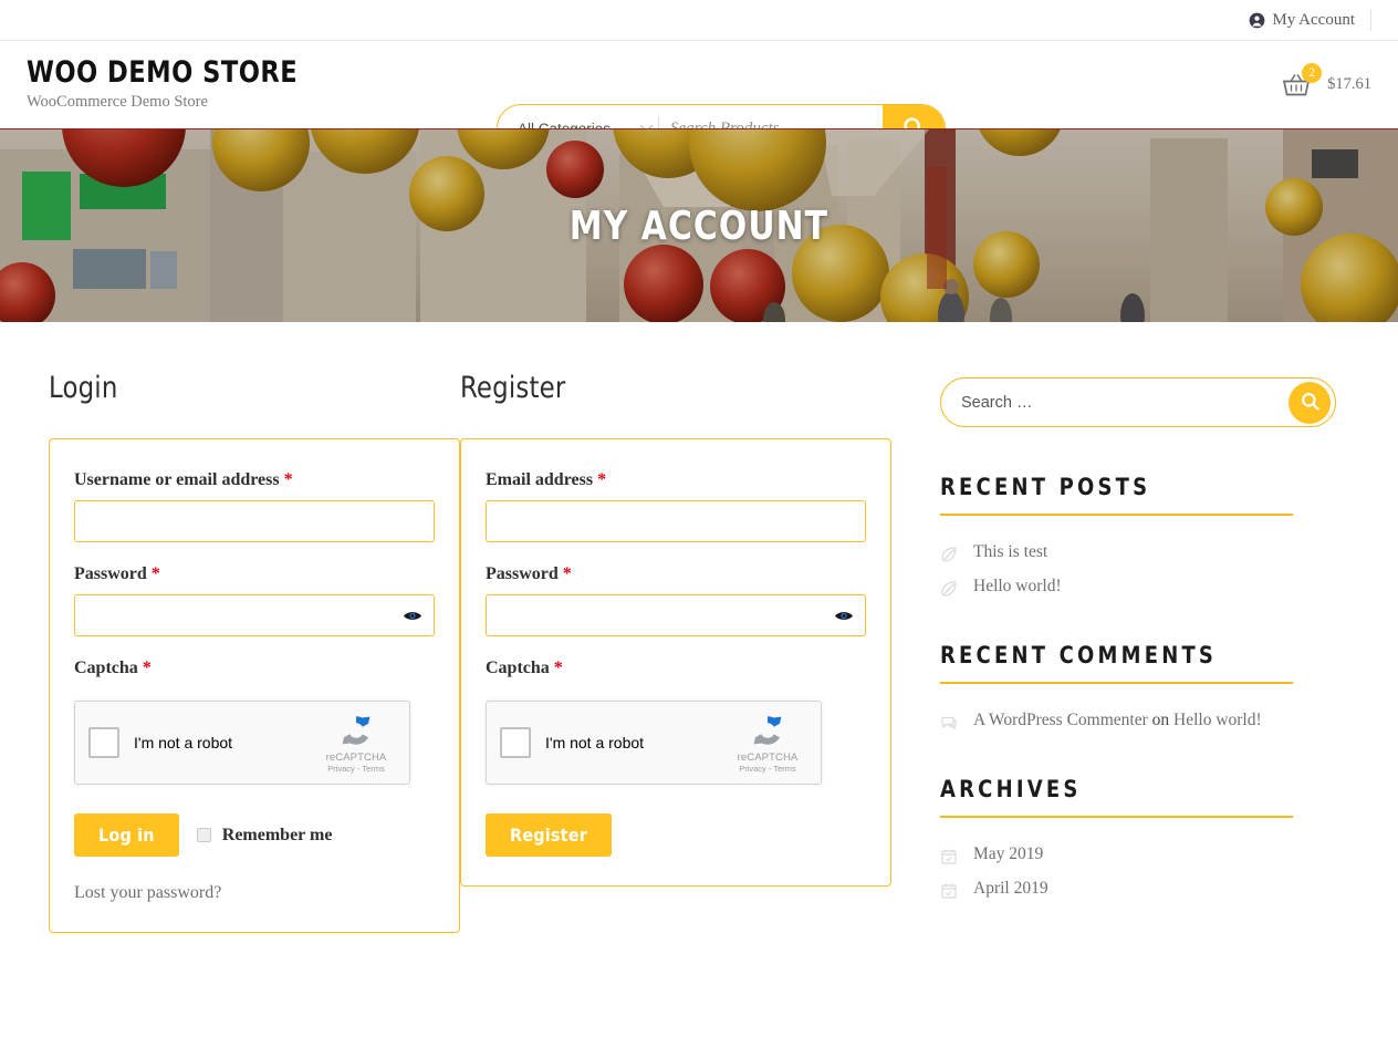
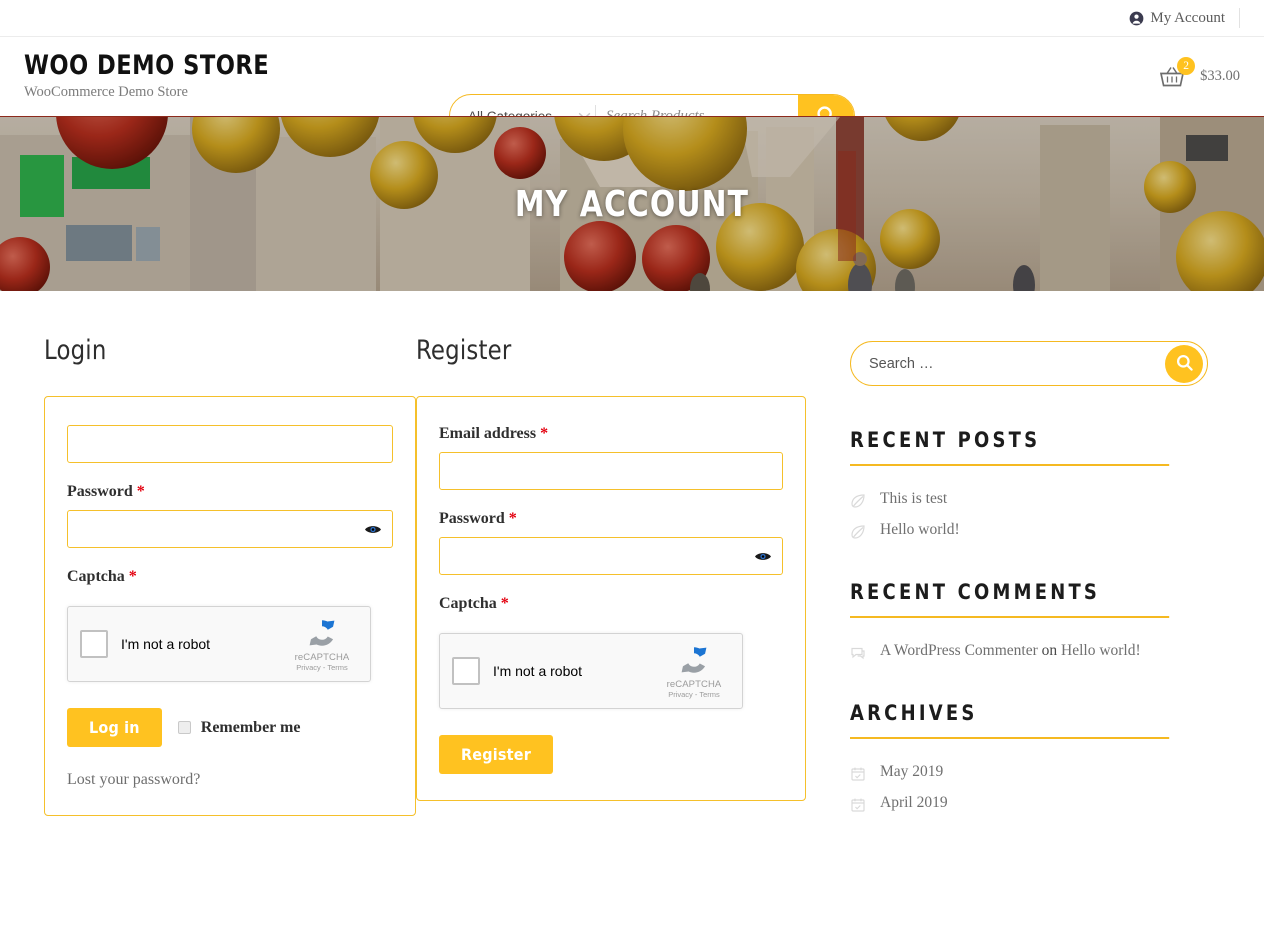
  My Account
  WOO DEMO STORE
  WooCommerce Demo Store
  All Categories
  Search Products...
  2
- $17.61
+ $33.00
  MY ACCOUNT
  Login
- Username or email address *
  Password *
  Captcha *
  I'm not a robot
  reCAPTCHA
  Privacy - Terms
  Log in
  Remember me
  Lost your password?
  Register
  Email address *
  Password *
  Captcha *
  I'm not a robot
  reCAPTCHA
  Privacy - Terms
  Register
  Search …
  RECENT POSTS
  This is test
  Hello world!
  RECENT COMMENTS
  A WordPress Commenter on Hello world!
  ARCHIVES
  May 2019
  April 2019
